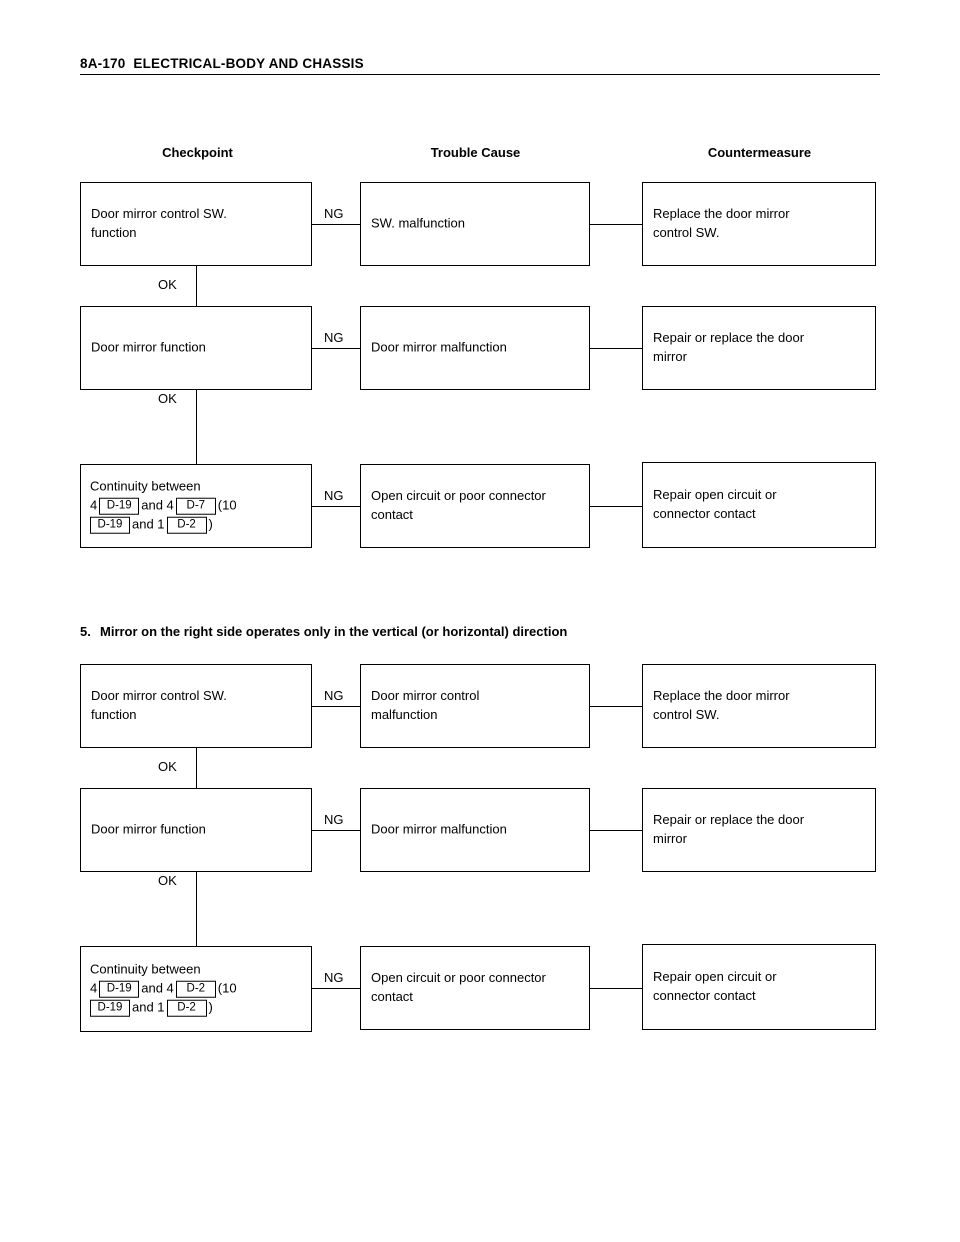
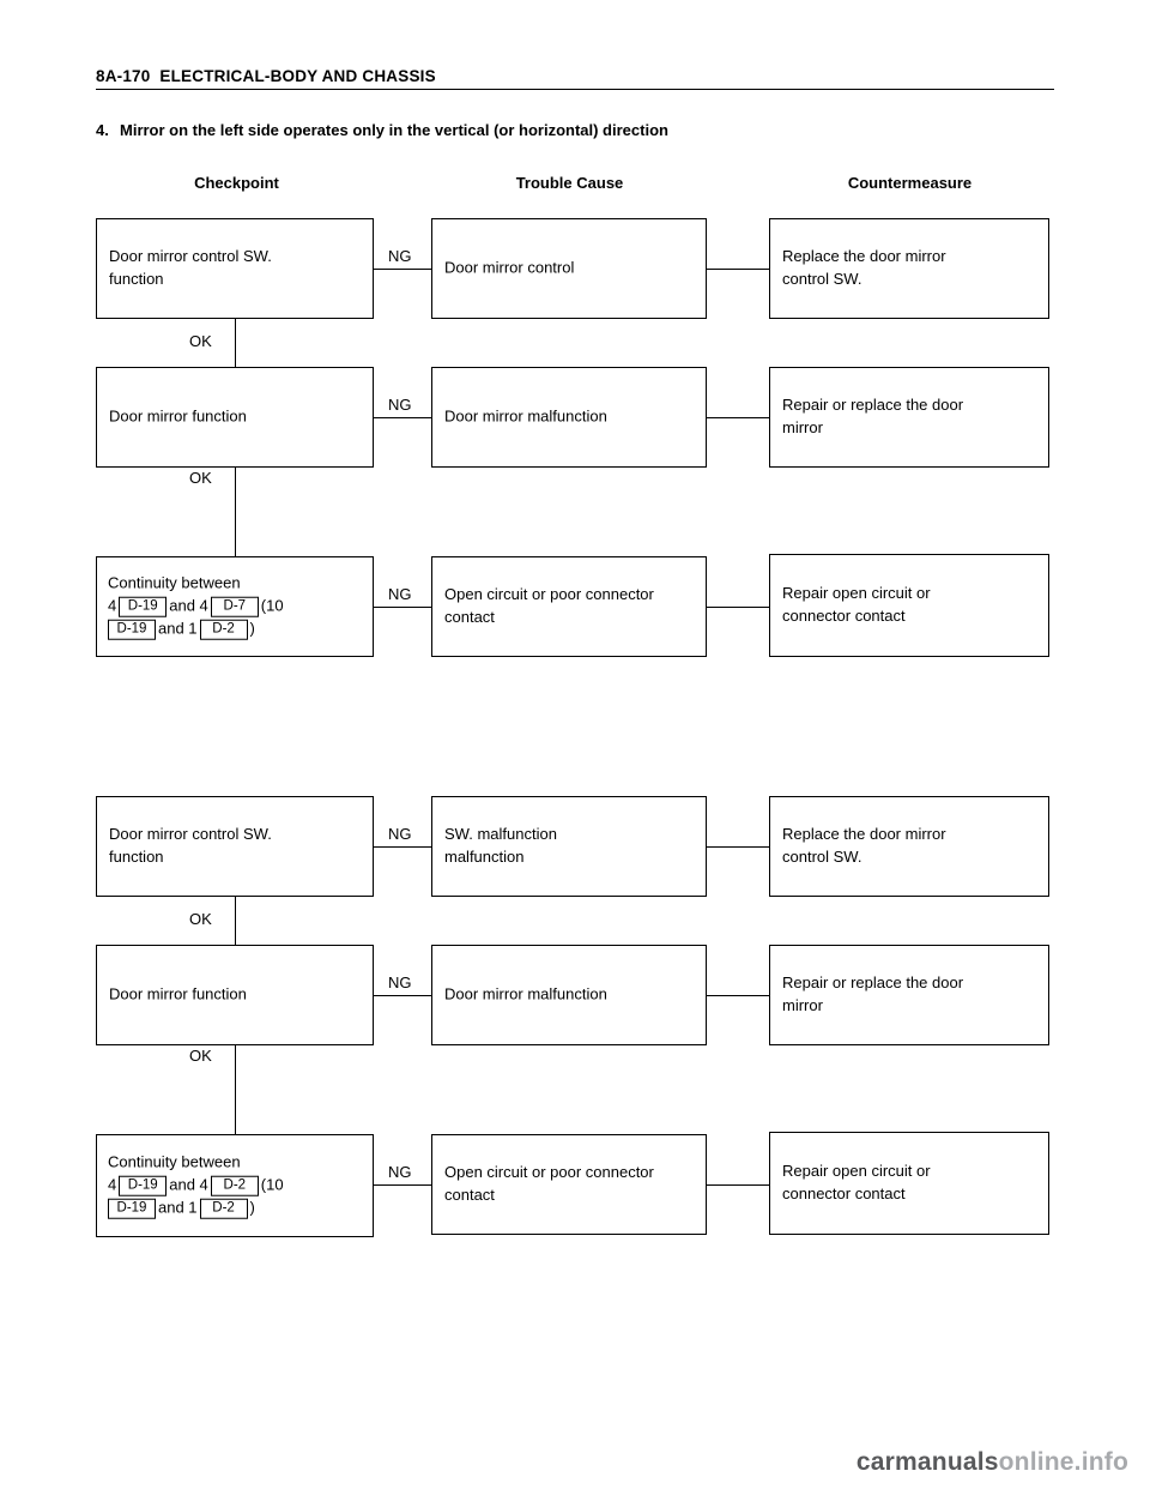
  8A-170 ELECTRICAL-BODY AND CHASSIS
+ 4. Mirror on the left side operates only in the vertical (or horizontal) direction
  Checkpoint
  Trouble Cause
  Countermeasure
  Door mirror control SW.
  function
  NG
- SW. malfunction
+ Door mirror control
  Replace the door mirror
  control SW.
  OK
  Door mirror function
  NG
  Door mirror malfunction
  Repair or replace the door
  mirror
  OK
  Continuity between
  4 D-19 and 4 D-7 (10
  D-19 and 1 D-2 )
  NG
  Open circuit or poor connector
  contact
  Repair open circuit or
  connector contact
- 5. Mirror on the right side operates only in the vertical (or horizontal) direction
  Door mirror control SW.
  function
  NG
- Door mirror control
+ SW. malfunction
  malfunction
  Replace the door mirror
  control SW.
  OK
  Door mirror function
  NG
  Door mirror malfunction
  Repair or replace the door
  mirror
  OK
  Continuity between
  4 D-19 and 4 D-2 (10
  D-19 and 1 D-2 )
  NG
  Open circuit or poor connector
  contact
  Repair open circuit or
  connector contact
+ carmanualsonline.info
